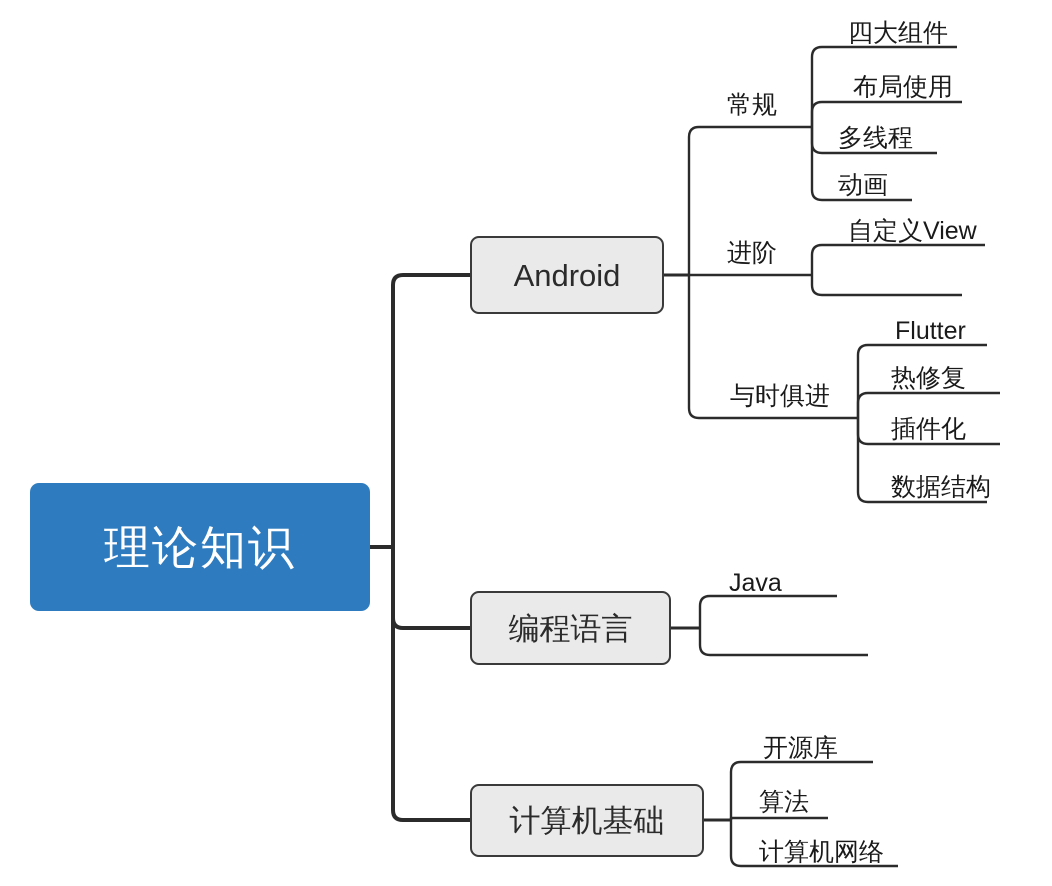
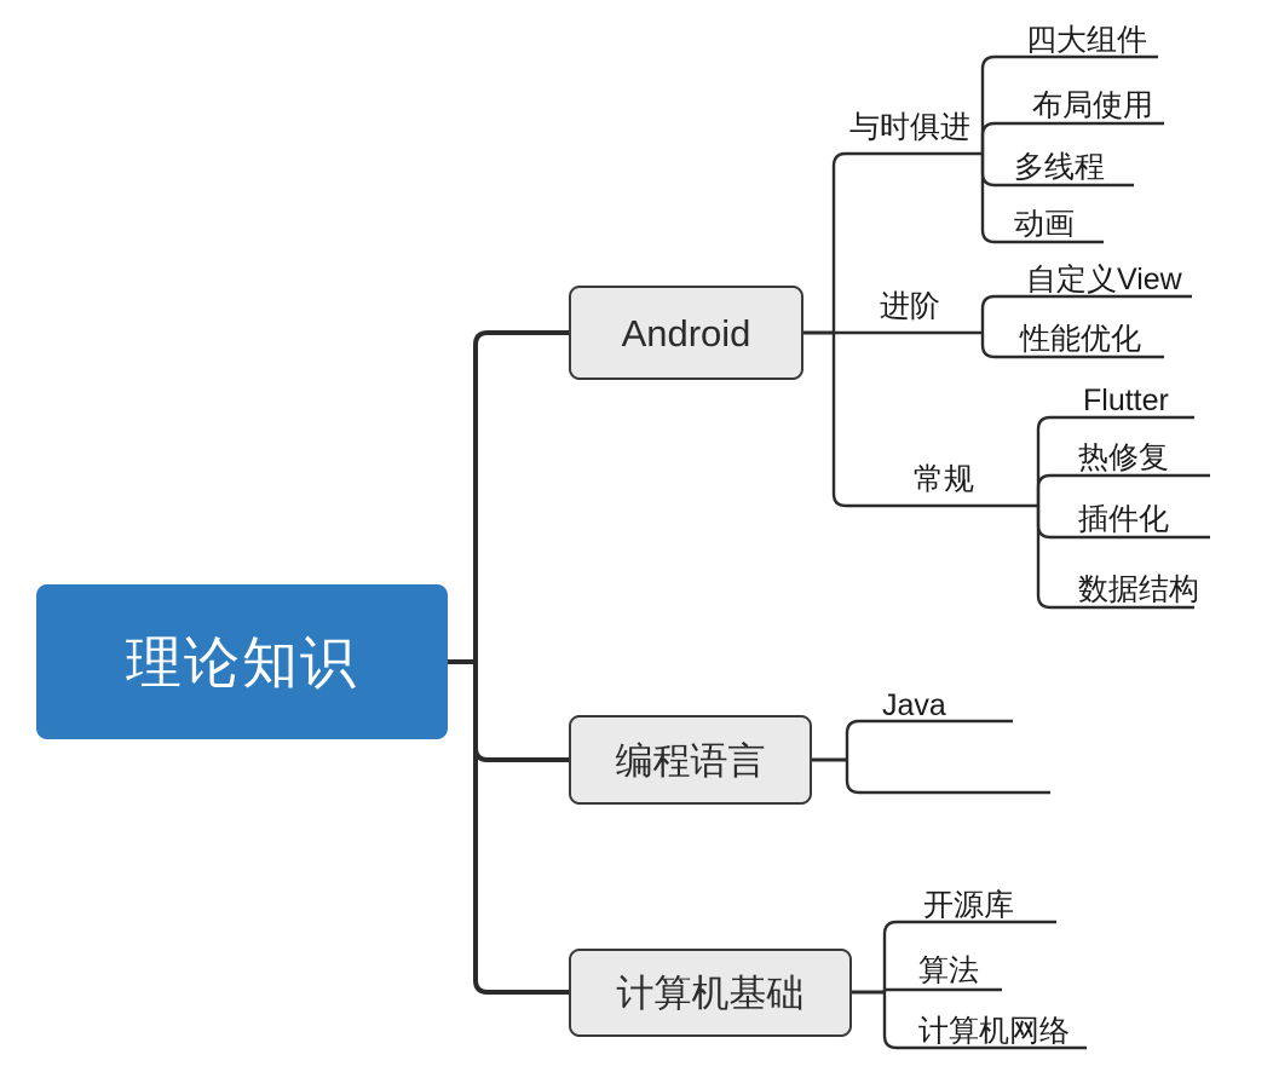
  理论知识
  Android
  编程语言
  计算机基础
- 常规
+ 与时俱进
  进阶
- 与时俱进
+ 常规
  四大组件
  布局使用
  多线程
  动画
  自定义View
+ 性能优化
  Flutter
  热修复
  插件化
  数据结构
  Java
  开源库
  算法
  计算机网络
